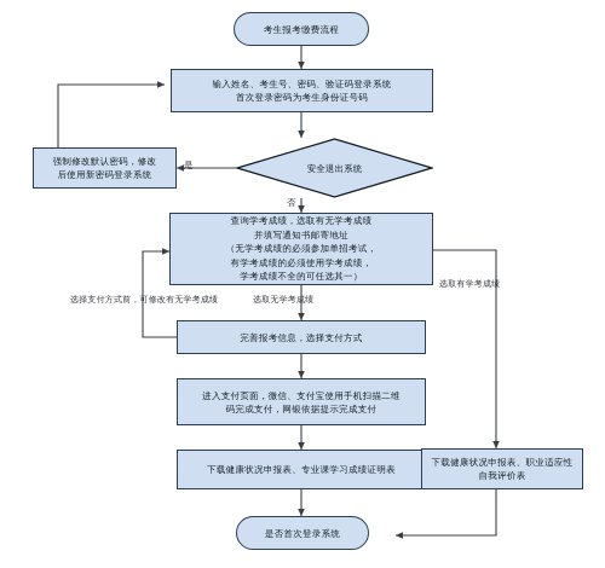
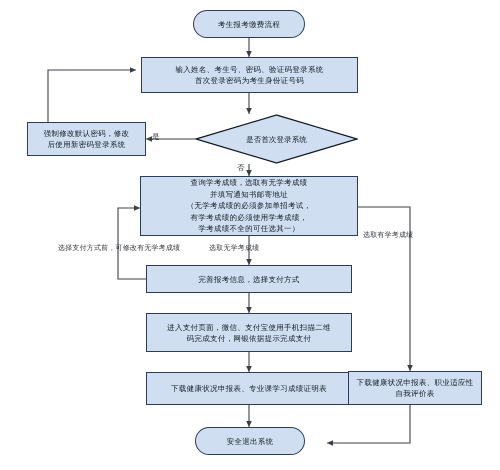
  考生报考缴费流程
  输入姓名、考生号、密码、验证码登录系统
  首次登录密码为考生身份证号码
- 安全退出系统
+ 是否首次登录系统
  强制修改默认密码，修改
  后使用新密码登录系统
  查询学考成绩，选取有无学考成绩
  并填写通知书邮寄地址
  （无学考成绩的必须参加单招考试，
  有学考成绩的必须使用学考成绩，
  学考成绩不全的可任选其一）
  完善报考信息，选择支付方式
  进入支付页面，微信、支付宝使用手机扫描二维
  码完成支付，网银依据提示完成支付
  下载健康状况申报表、专业课学习成绩证明表
  下载健康状况申报表、职业适应性
  自我评价表
- 是否首次登录系统
+ 安全退出系统
  是
  否
  选择支付方式前，可修改有无学考成绩
  选取无学考成绩
  选取有学考成绩
